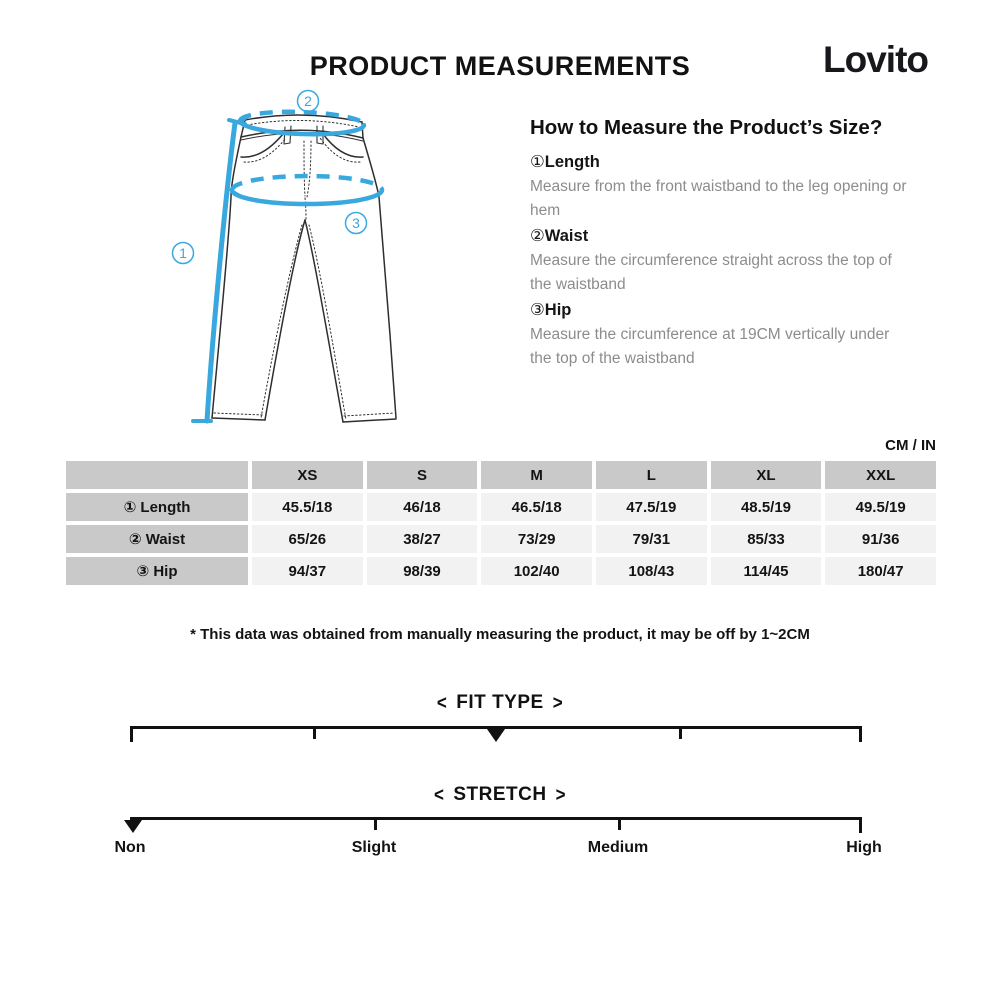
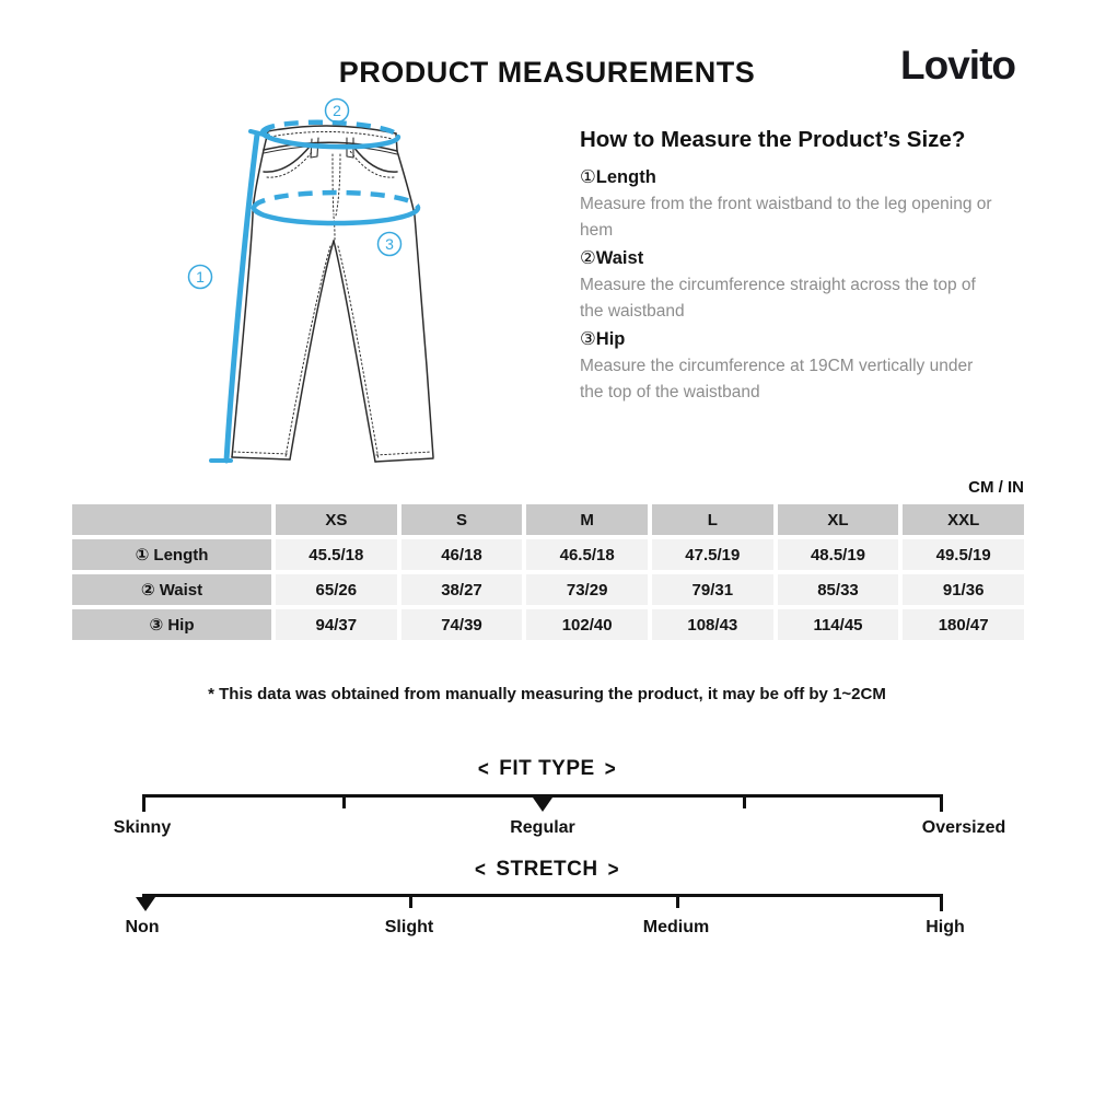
  PRODUCT MEASUREMENTS
  Lovito
  2
  3
  1
  How to Measure the Product’s Size?
  ①Length
  Measure from the front waistband to the leg opening or hem
  ②Waist
  Measure the circumference straight across the top of the waistband
  ③Hip
  Measure the circumference at 19CM vertically under the top of the waistband
  CM / IN
  XS
  S
  M
  L
  XL
  XXL
  ① Length
  45.5/18
  46/18
  46.5/18
  47.5/19
  48.5/19
  49.5/19
  ② Waist
  65/26
  38/27
  73/29
  79/31
  85/33
  91/36
  ③ Hip
  94/37
- 98/39
+ 74/39
  102/40
  108/43
  114/45
  180/47
  * This data was obtained from manually measuring the product, it may be off by 1~2CM
  <
  FIT TYPE
  >
+ Skinny
+ Regular
+ Oversized
  <
  STRETCH
  >
  Non
  Slight
  Medium
  High
